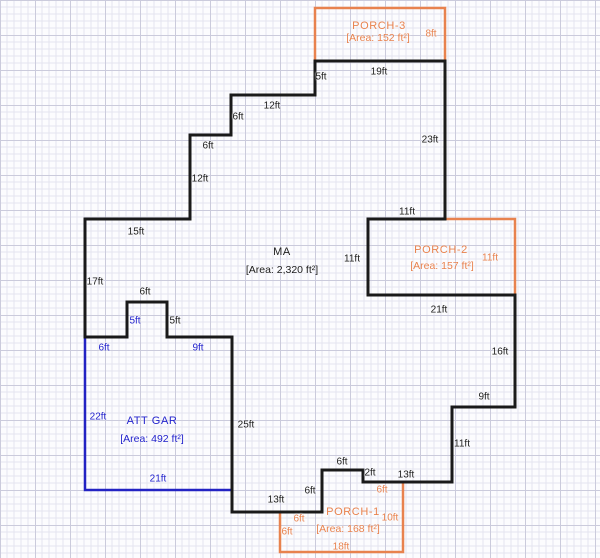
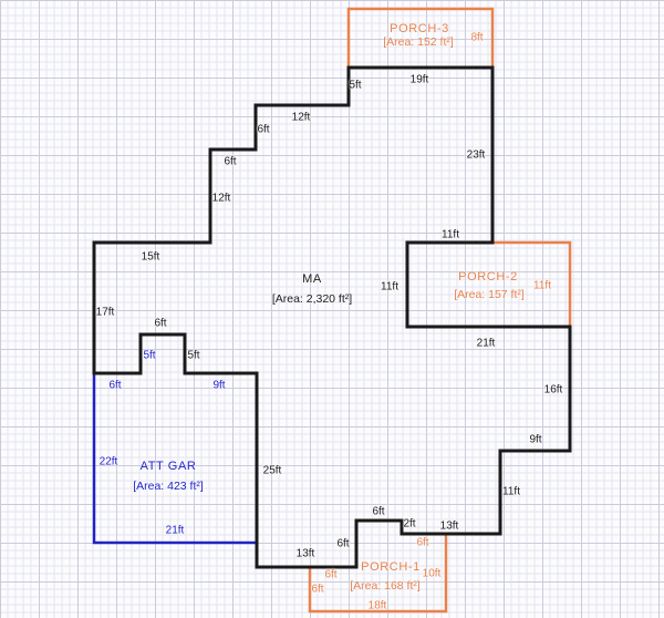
  5ft
  19ft
  23ft
  12ft
  6ft
  6ft
  12ft
  15ft
  17ft
  11ft
  11ft
  21ft
  16ft
  9ft
  11ft
  13ft
  2ft
  6ft
  6ft
  13ft
  25ft
  6ft
  5ft
  5ft
  6ft
  9ft
  22ft
  21ft
  8ft
  11ft
  6ft
  10ft
  6ft
  6ft
  18ft
  MA
  [Area: 2,320 ft²]
  ATT GAR
- [Area: 492 ft²]
+ [Area: 423 ft²]
  PORCH-1
  [Area: 168 ft²]
  PORCH-2
  [Area: 157 ft²]
  PORCH-3
  [Area: 152 ft²]
